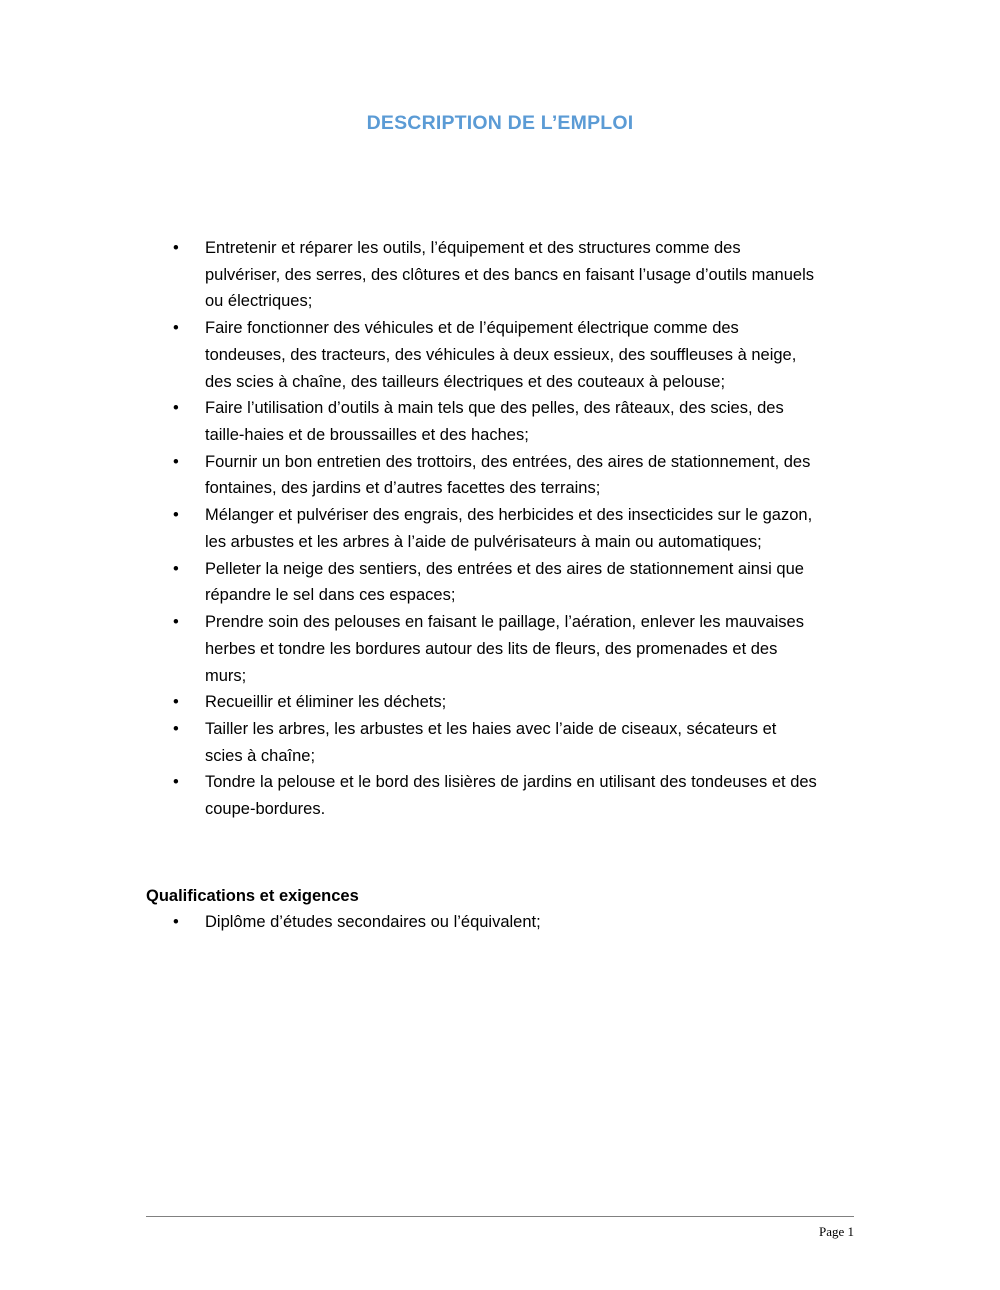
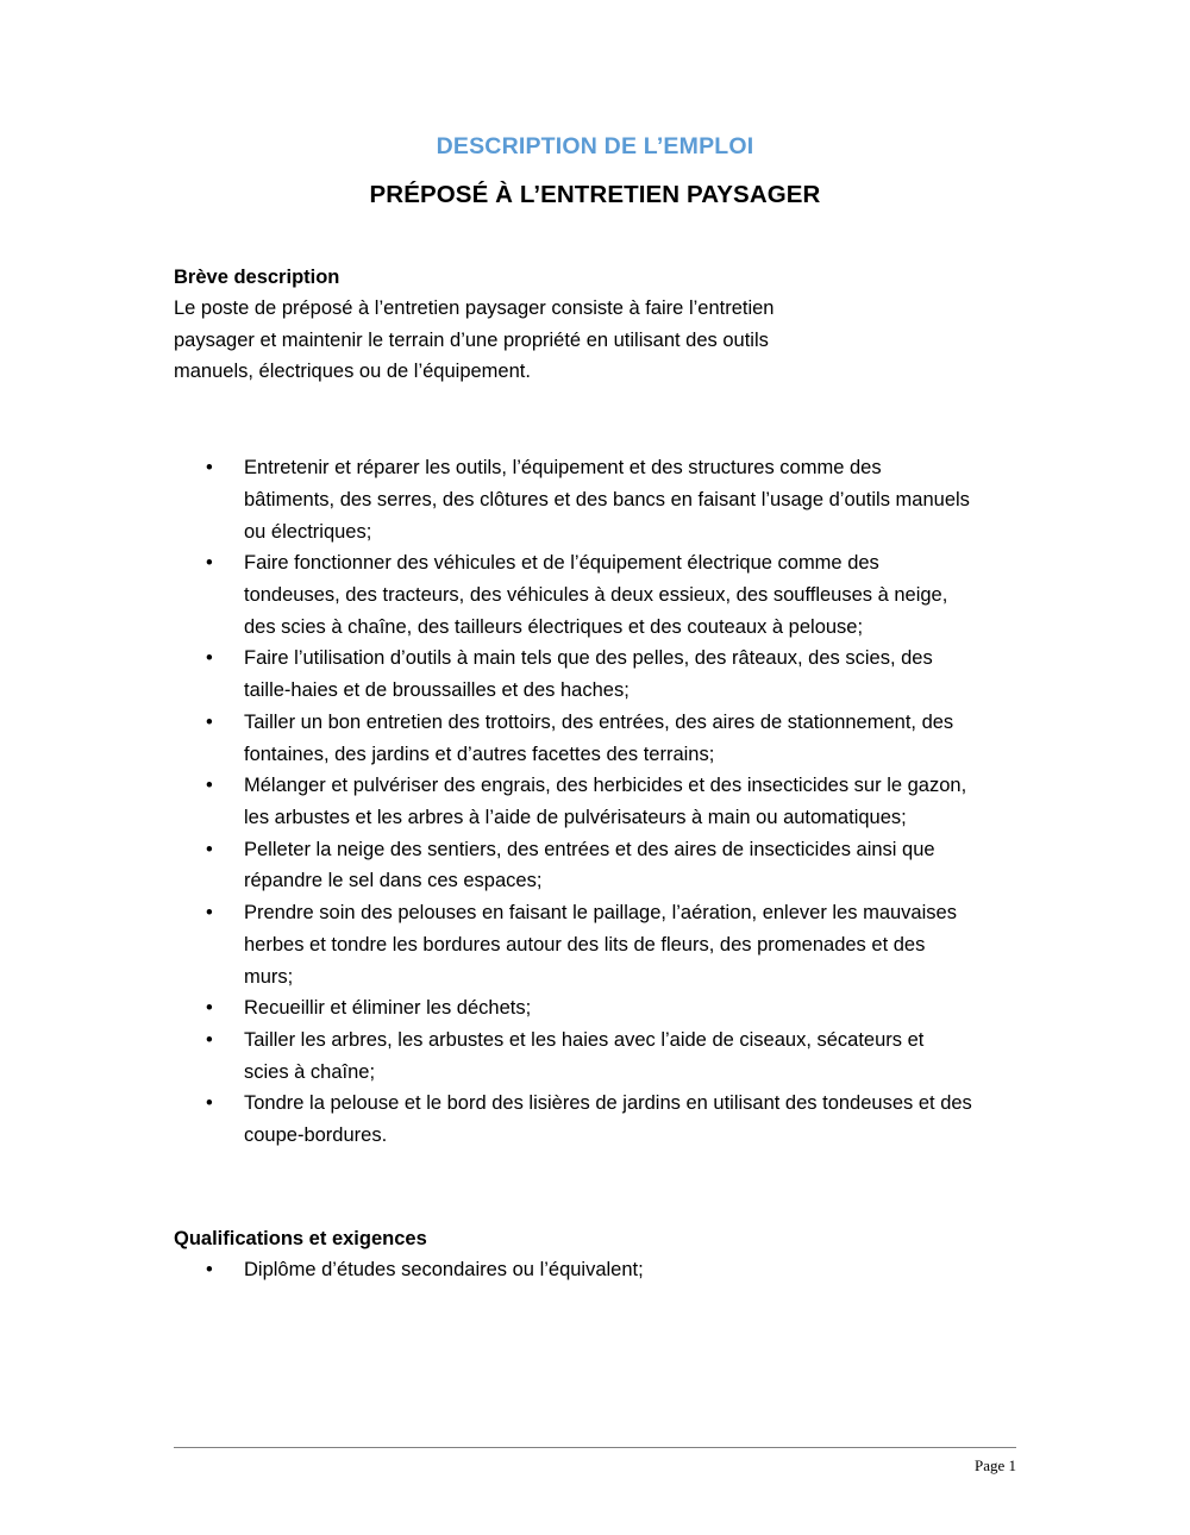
  DESCRIPTION DE L’EMPLOI
+ PRÉPOSÉ À L’ENTRETIEN PAYSAGER
+ Brève description
+ Le poste de préposé à l’entretien paysager consiste à faire l’entretien paysager et maintenir le terrain d’une propriété en utilisant des outils manuels, électriques ou de l’équipement.
  •
- Entretenir et réparer les outils, l’équipement et des structures comme des pulvériser, des serres, des clôtures et des bancs en faisant l’usage d’outils manuels ou électriques;
+ Entretenir et réparer les outils, l’équipement et des structures comme des bâtiments, des serres, des clôtures et des bancs en faisant l’usage d’outils manuels ou électriques;
  •
  Faire fonctionner des véhicules et de l’équipement électrique comme des tondeuses, des tracteurs, des véhicules à deux essieux, des souffleuses à neige, des scies à chaîne, des tailleurs électriques et des couteaux à pelouse;
  •
  Faire l’utilisation d’outils à main tels que des pelles, des râteaux, des scies, des taille-haies et de broussailles et des haches;
  •
- Fournir un bon entretien des trottoirs, des entrées, des aires de stationnement, des fontaines, des jardins et d’autres facettes des terrains;
+ Tailler un bon entretien des trottoirs, des entrées, des aires de stationnement, des fontaines, des jardins et d’autres facettes des terrains;
  •
  Mélanger et pulvériser des engrais, des herbicides et des insecticides sur le gazon, les arbustes et les arbres à l’aide de pulvérisateurs à main ou automatiques;
  •
- Pelleter la neige des sentiers, des entrées et des aires de stationnement ainsi que répandre le sel dans ces espaces;
+ Pelleter la neige des sentiers, des entrées et des aires de insecticides ainsi que répandre le sel dans ces espaces;
  •
  Prendre soin des pelouses en faisant le paillage, l’aération, enlever les mauvaises herbes et tondre les bordures autour des lits de fleurs, des promenades et des murs;
  •
  Recueillir et éliminer les déchets;
  •
  Tailler les arbres, les arbustes et les haies avec l’aide de ciseaux, sécateurs et scies à chaîne;
  •
  Tondre la pelouse et le bord des lisières de jardins en utilisant des tondeuses et des coupe-bordures.
  Qualifications et exigences
  •
  Diplôme d’études secondaires ou l’équivalent;
  Page 1
